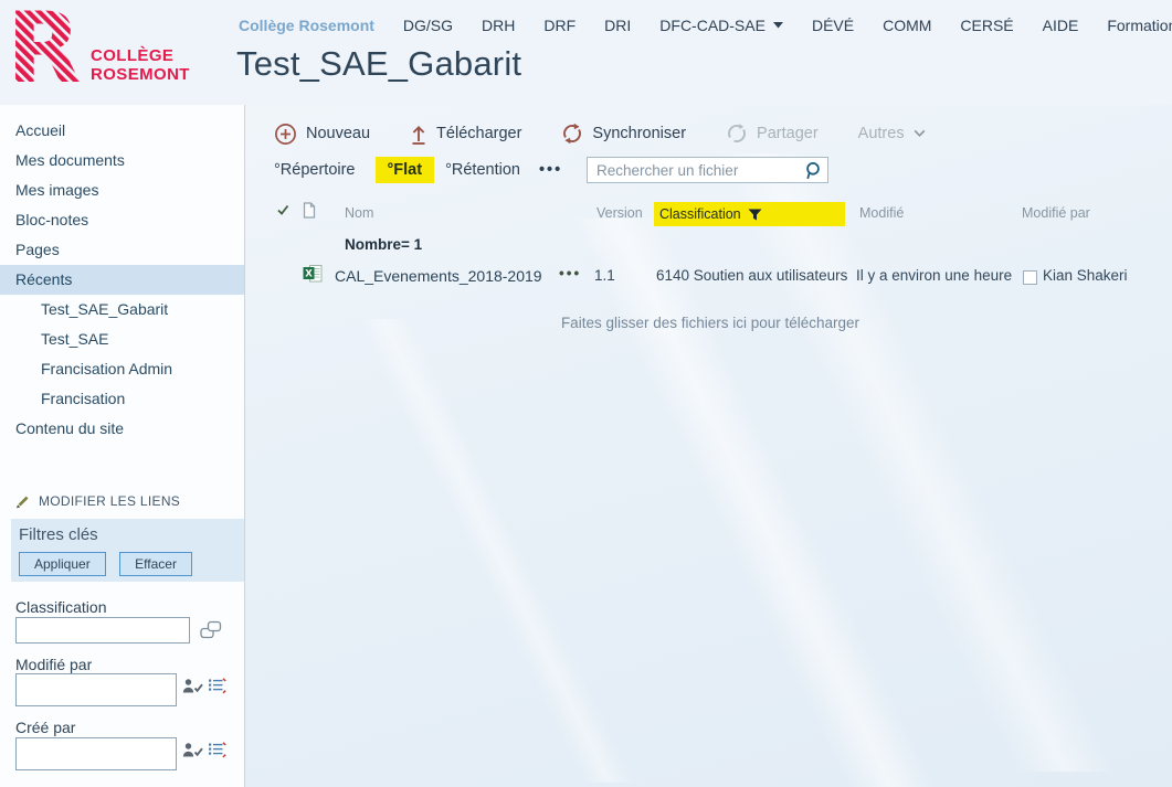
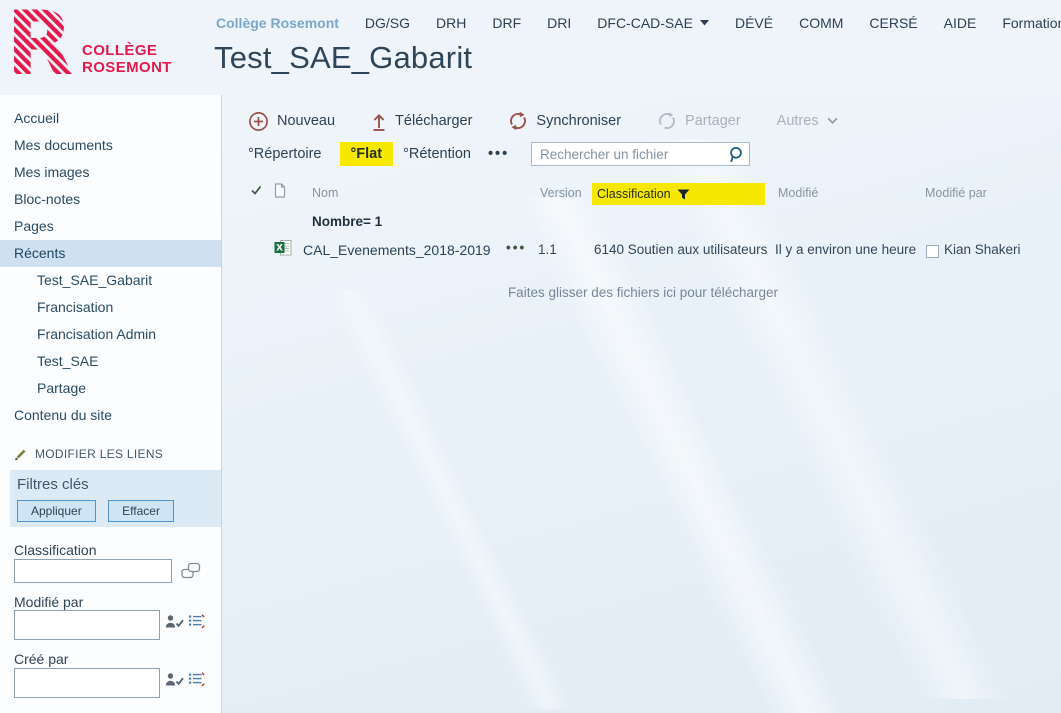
  R
  COLLÈGE
  ROSEMONT
  Collège Rosemont
  DG/SG
  DRH
  DRF
  DRI
  DFC-CAD-SAE
  DÉVÉ
  COMM
  CERSÉ
  AIDE
  Formatio
  Test_SAE_Gabarit
  Accueil
  Mes documents
  Mes images
  Bloc-notes
  Pages
  Récents
  Test_SAE_Gabarit
- Test_SAE
+ Francisation
  Francisation Admin
- Francisation
+ Test_SAE
+ Partage
  Contenu du site
  MODIFIER LES LIENS
  Filtres clés
  Appliquer Effacer
  Classification
  Modifié par
  Créé par
  Nouveau
  Télécharger
  Synchroniser
  Partager
  Autres
  °Répertoire
  °Flat
  °Rétention
  •••
  Rechercher un fichier
  Nom
  Version
  Classification
  Modifié
  Modifié par
  Nombre= 1
  X
  CAL_Evenements_2018-2019
  •••
  1.1
  6140 Soutien aux utilisateurs
  Il y a environ une heure
  Kian Shakeri
  Faites glisser des fichiers ici pour télécharger
